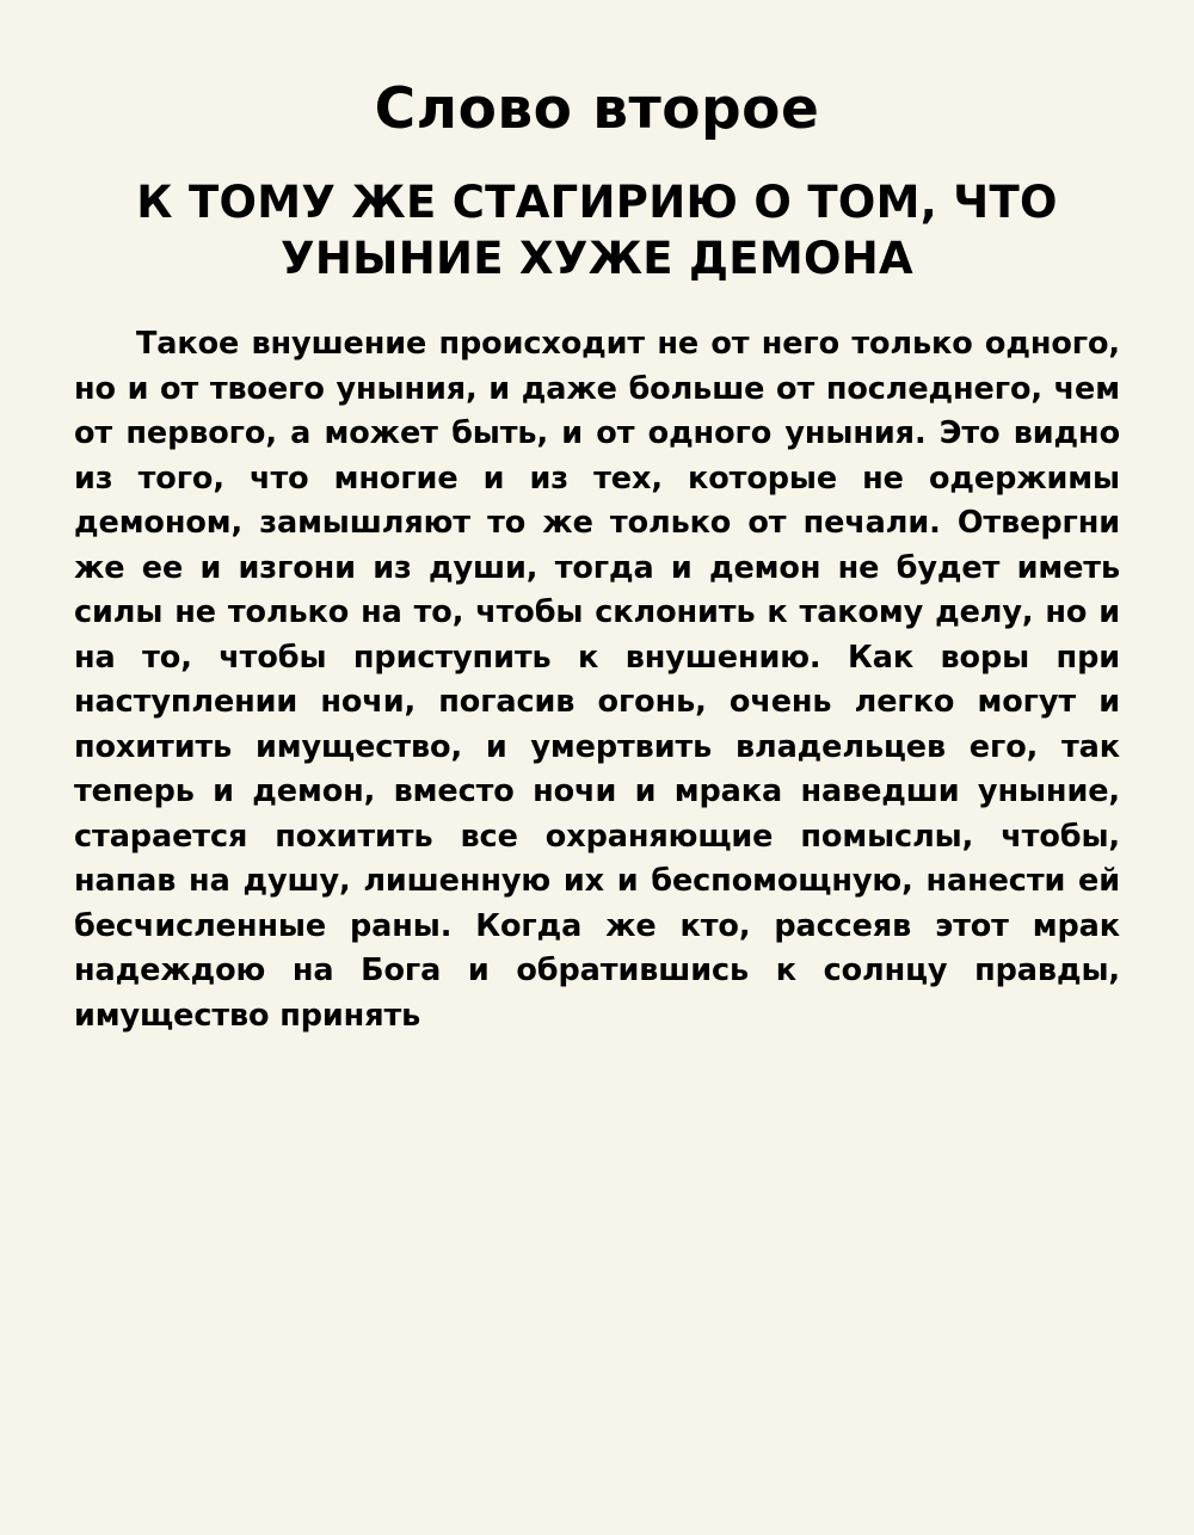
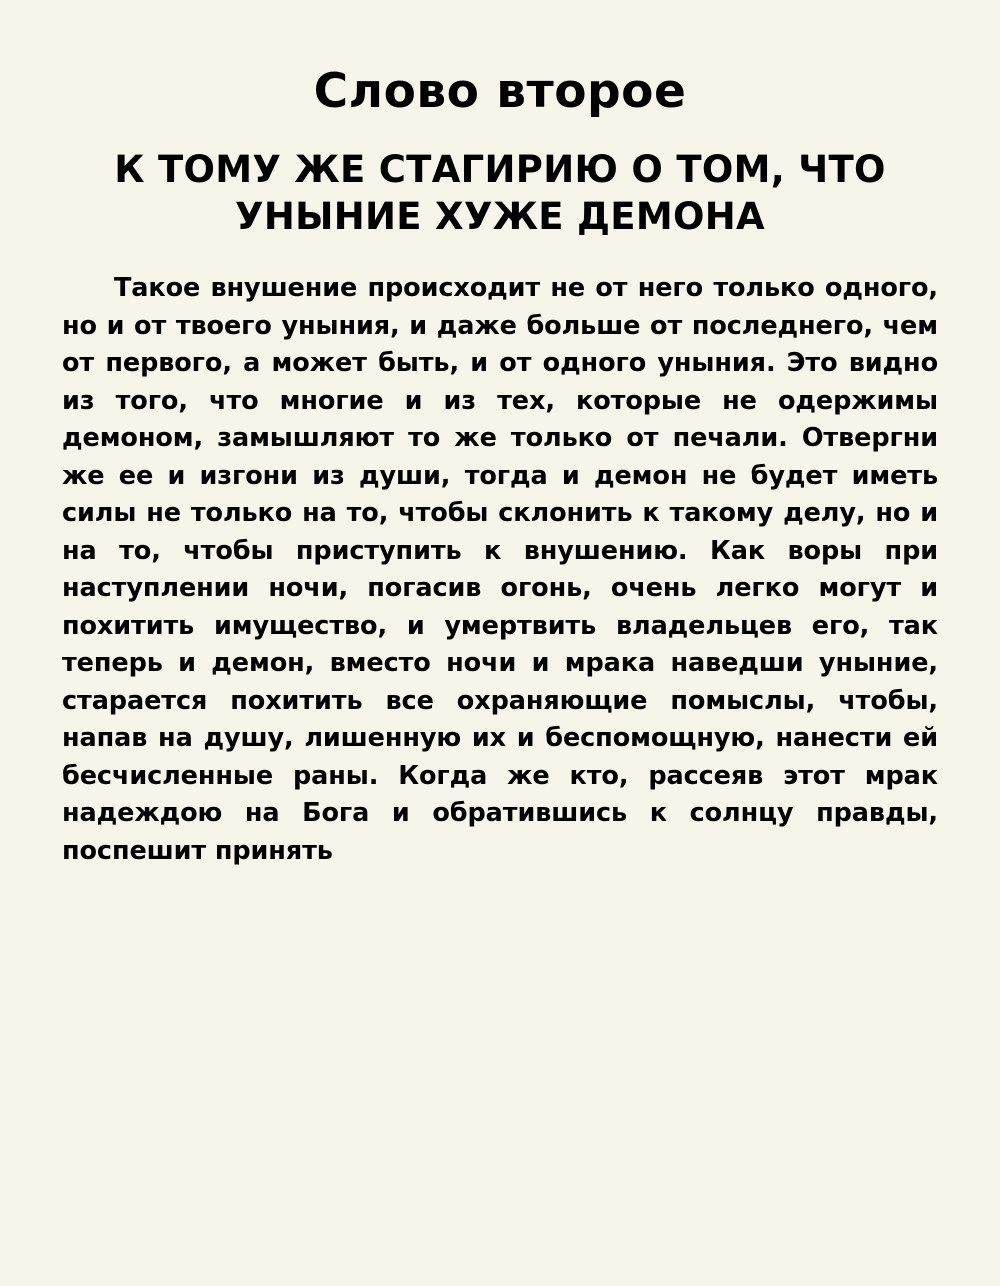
  Слово второе
  К ТОМУ ЖЕ СТАГИРИЮ О ТОМ, ЧТО УНЫНИЕ ХУЖЕ ДЕМОНА
- Такое внушение происходит не от него только одного, но и от твоего уныния, и даже больше от последнего, чем от первого, а может быть, и от одного уныния. Это видно из того, что многие и из тех, которые не одержимы демоном, замышляют то же только от печали. Отвергни же ее и изгони из души, тогда и демон не будет иметь силы не только на то, чтобы склонить к такому делу, но и на то, чтобы приступить к внушению. Как воры при наступлении ночи, погасив огонь, очень легко могут и похитить имущество, и умертвить владельцев его, так теперь и демон, вместо ночи и мрака наведши уныние, старается похитить все охраняющие помыслы, чтобы, напав на душу, лишенную их и беспомощную, нанести ей бесчисленные раны. Когда же кто, рассеяв этот мрак надеждою на Бога и обратившись к солнцу правды, имущество принять
+ Такое внушение происходит не от него только одного, но и от твоего уныния, и даже больше от последнего, чем от первого, а может быть, и от одного уныния. Это видно из того, что многие и из тех, которые не одержимы демоном, замышляют то же только от печали. Отвергни же ее и изгони из души, тогда и демон не будет иметь силы не только на то, чтобы склонить к такому делу, но и на то, чтобы приступить к внушению. Как воры при наступлении ночи, погасив огонь, очень легко могут и похитить имущество, и умертвить владельцев его, так теперь и демон, вместо ночи и мрака наведши уныние, старается похитить все охраняющие помыслы, чтобы, напав на душу, лишенную их и беспомощную, нанести ей бесчисленные раны. Когда же кто, рассеяв этот мрак надеждою на Бога и обратившись к солнцу правды, поспешит принять
